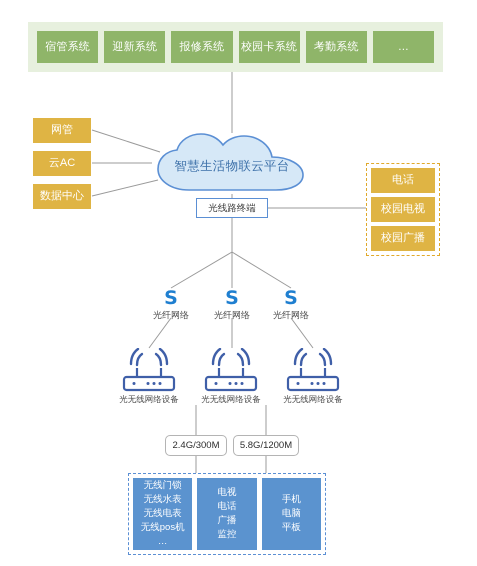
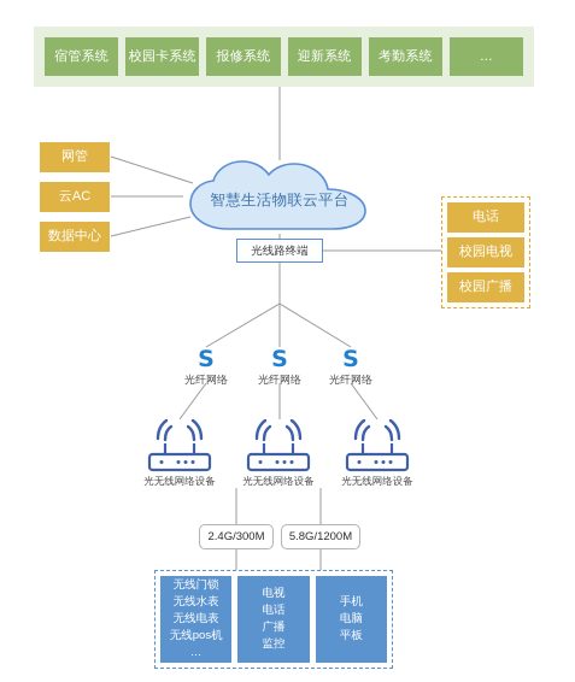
  宿管系统
- 迎新系统
+ 校园卡系统
  报修系统
- 校园卡系统
+ 迎新系统
  考勤系统
  …
  网管
  云AC
  数据中心
  电话
  校园电视
  校园广播
  智慧生活物联云平台
  光线路终端
  S
  光纤网络
  S
  光纤网络
  S
  光纤网络
  光无线网络设备
  光无线网络设备
  光无线网络设备
  2.4G/300M
  5.8G/1200M
  无线门锁
  无线水表
  无线电表
  无线pos机
  …
  电视
  电话
  广播
  监控
  手机
  电脑
  平板
